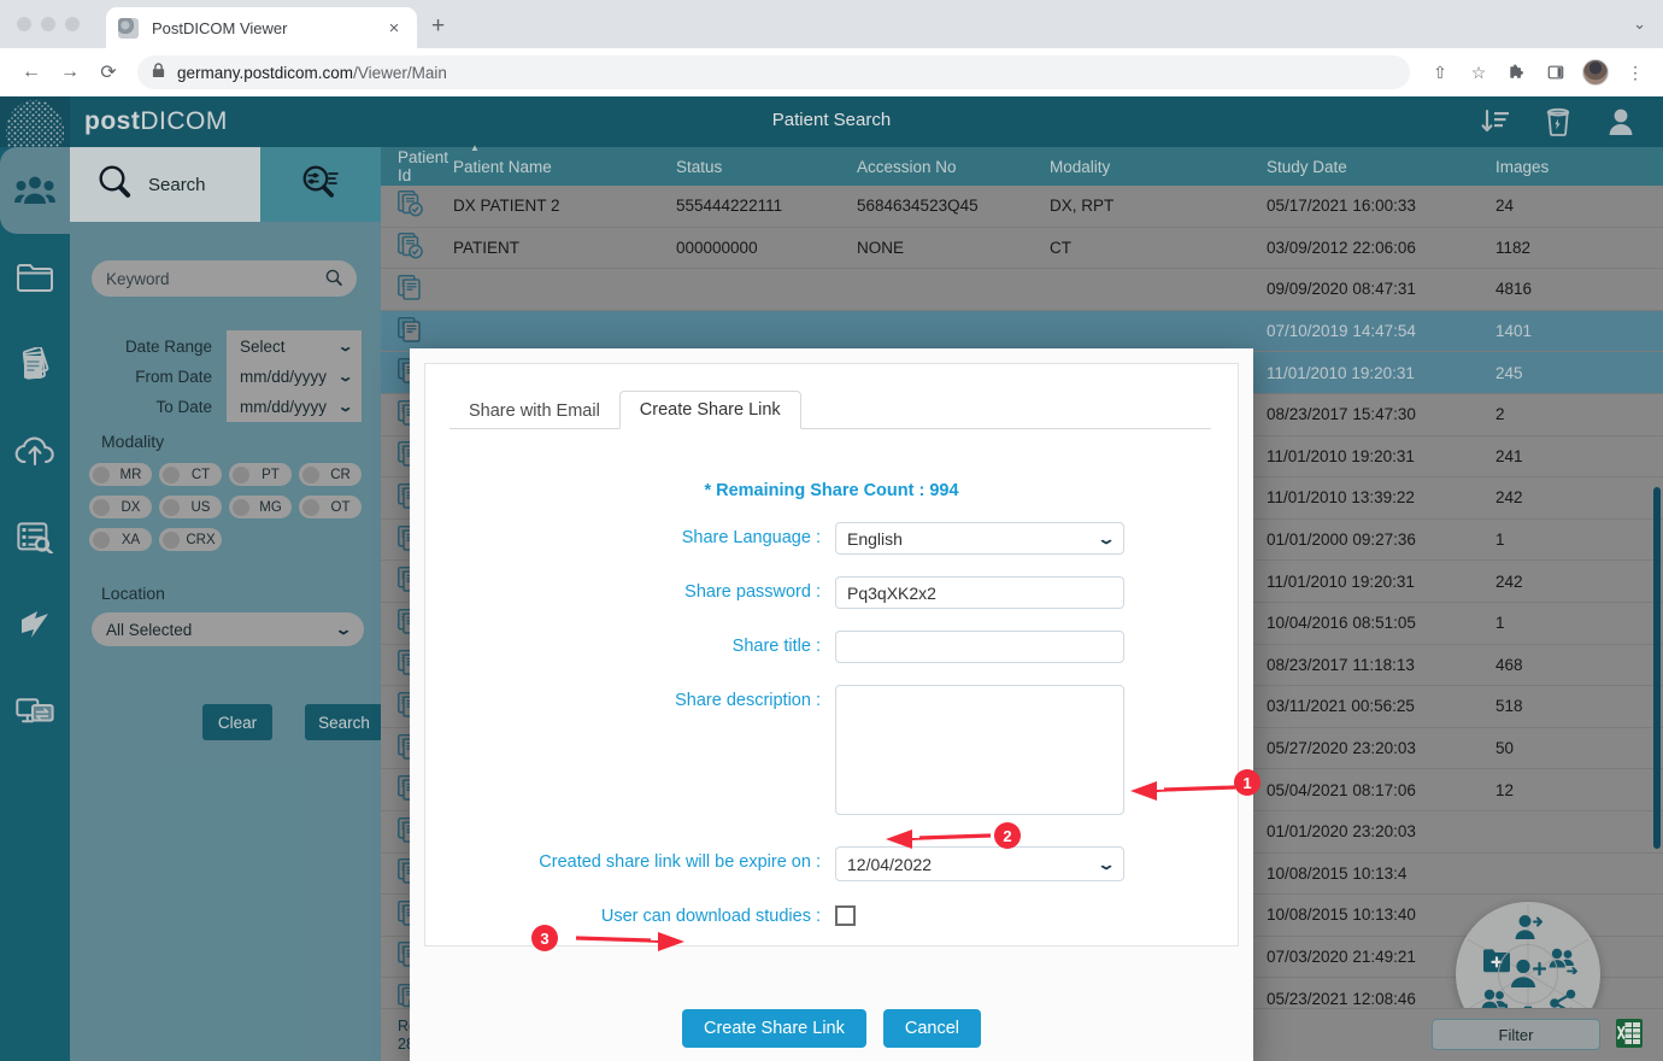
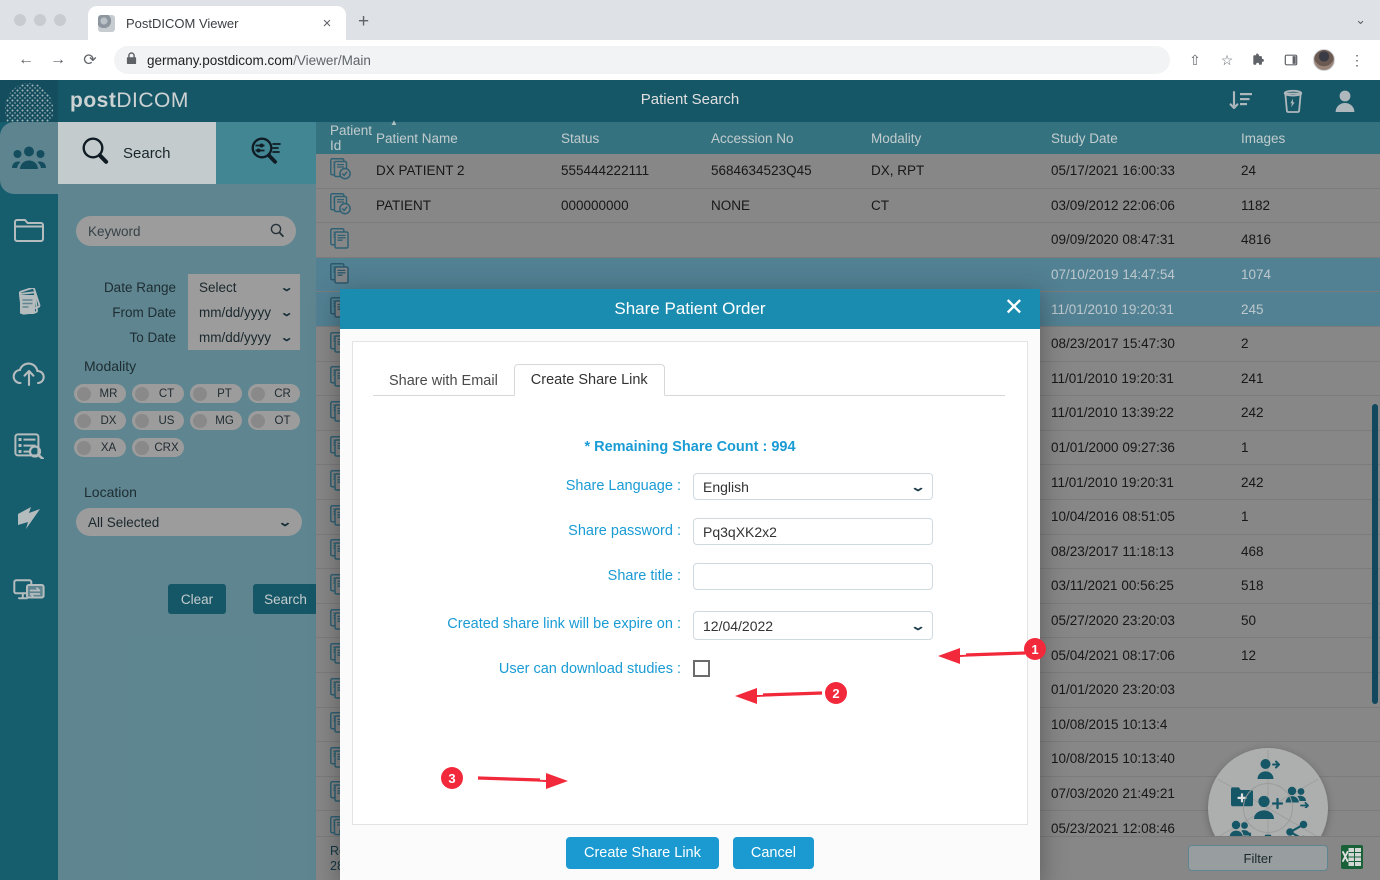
  PostDICOM Viewer
  ×
  +
  ⌄
  ←
  →
  ⟳
  germany.postdicom.com/Viewer/Main
  ⇧
  ☆
  ⋮
  postDICOM
  Patient Search
  Search
  Keyword
  Date Range
  Select
  ⌄
  From Date
  mm/dd/yyyy
  ⌄
  To Date
  mm/dd/yyyy
  ⌄
  Modality
  MR
  CT
  PT
  CR
  DX
  US
  MG
  OT
  XA
  CRX
  Location
  All Selected
  ⌄
  Clear
  Search
  Patient Id
  ▲
  Patient Name
  Status
  Accession No
  Modality
  Study Date
  Images
  DX PATIENT 2
  555444222111
  5684634523Q45
  DX, RPT
  05/17/2021 16:00:33
  24
  PATIENT
  000000000
  NONE
  CT
  03/09/2012 22:06:06
  1182
  09/09/2020 08:47:31
  4816
  07/10/2019 14:47:54
- 1401
+ 1074
  11/01/2010 19:20:31
  245
  08/23/2017 15:47:30
  2
  11/01/2010 19:20:31
  241
  11/01/2010 13:39:22
  242
  01/01/2000 09:27:36
  1
  11/01/2010 19:20:31
  242
  10/04/2016 08:51:05
  1
  08/23/2017 11:18:13
  468
  03/11/2021 00:56:25
  518
  05/27/2020 23:20:03
  50
  05/04/2021 08:17:06
  12
  01/01/2020 23:20:03
  10/08/2015 10:13:4
  10/08/2015 10:13:40
  07/03/2020 21:49:21
  05/23/2021 12:08:46
  Filter
+ Share Patient Order
+ ✕
  Share with Email
  Create Share Link
  * Remaining Share Count : 994
  Share Language :
  English
  ⌄
  Share password :
  Pq3qXK2x2
  Share title :
- Share description :
  Created share link will be expire on :
  12/04/2022
  ⌄
  User can download studies :
  Create Share Link
  Cancel
  1
  2
  3
